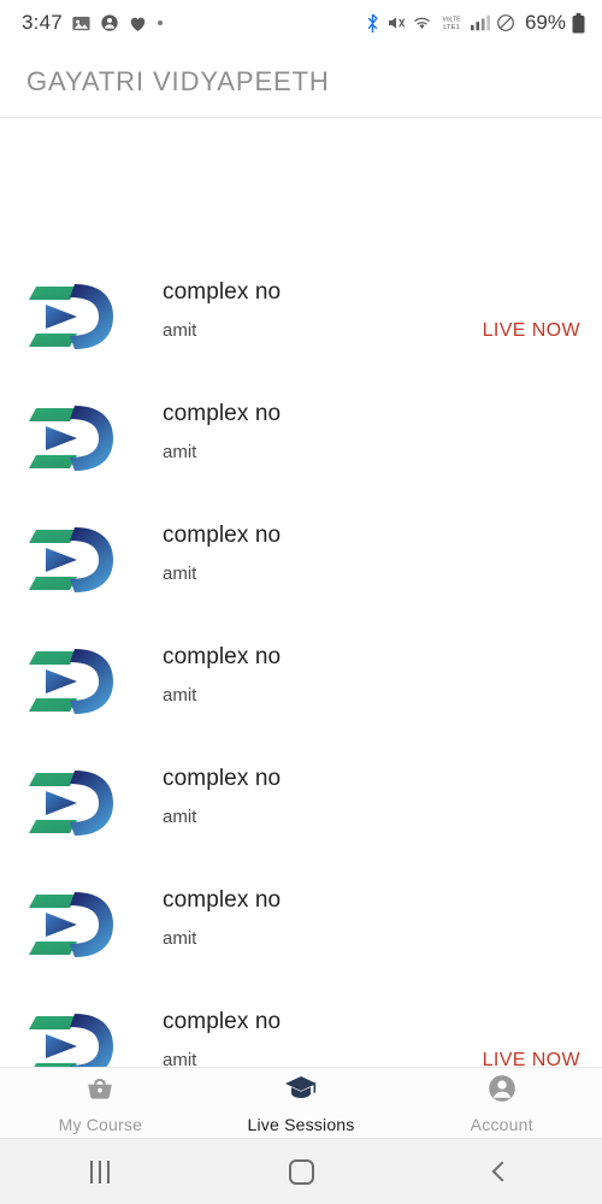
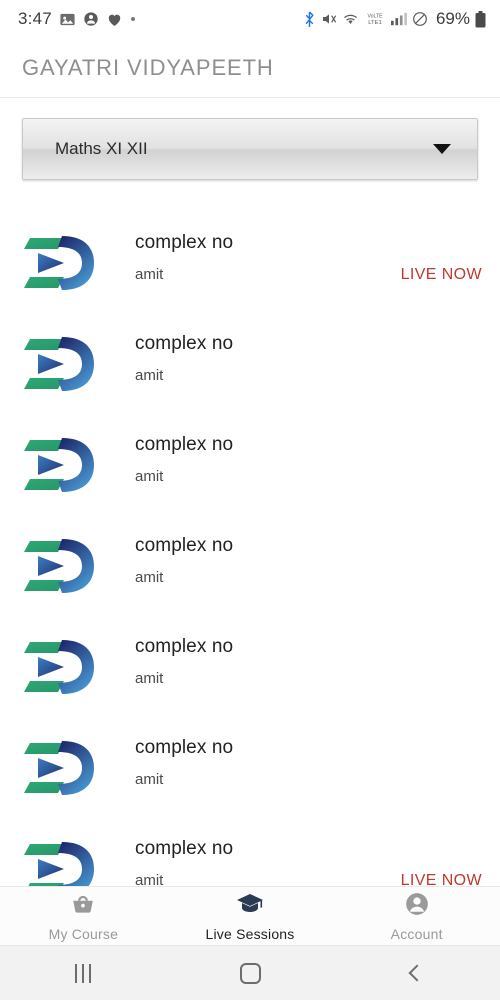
  3:47
  69%
  GAYATRI VIDYAPEETH
+ Maths XI XII
  complex no
  amit
  LIVE NOW
  complex no
  amit
  complex no
  amit
  complex no
  amit
  complex no
  amit
  complex no
  amit
  complex no
  amit
  LIVE NOW
  My Course
  Live Sessions
  Account
